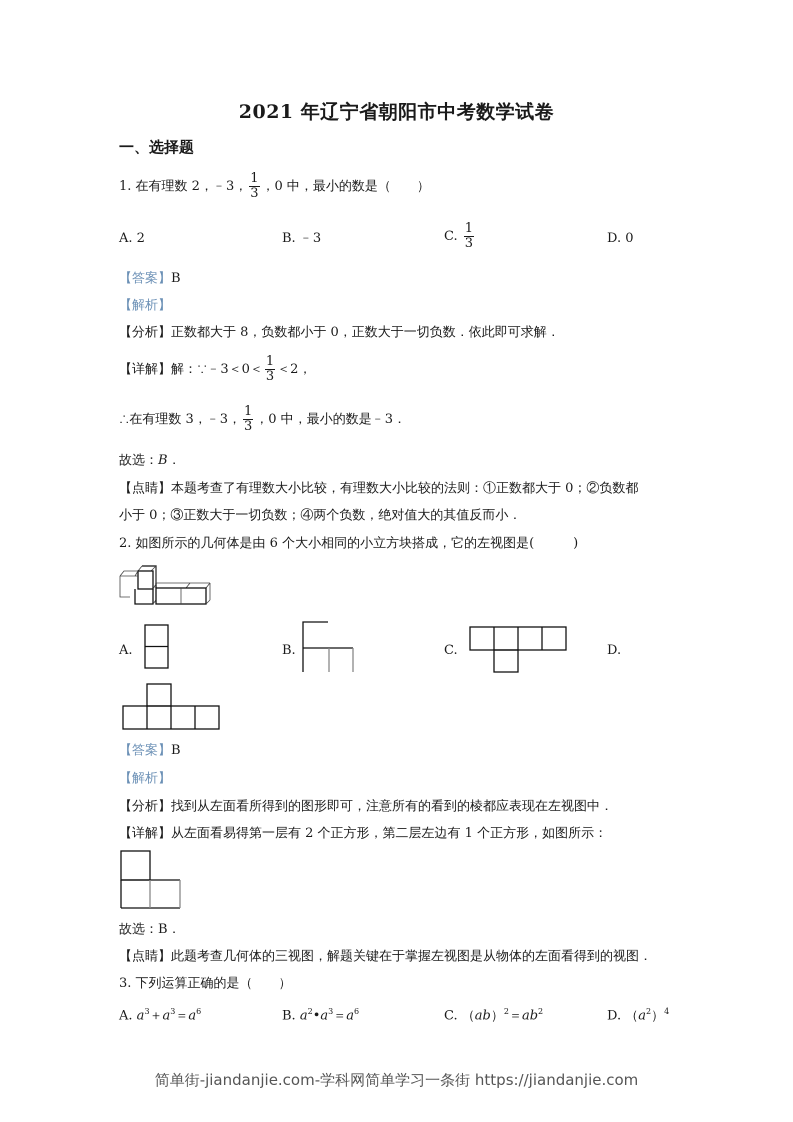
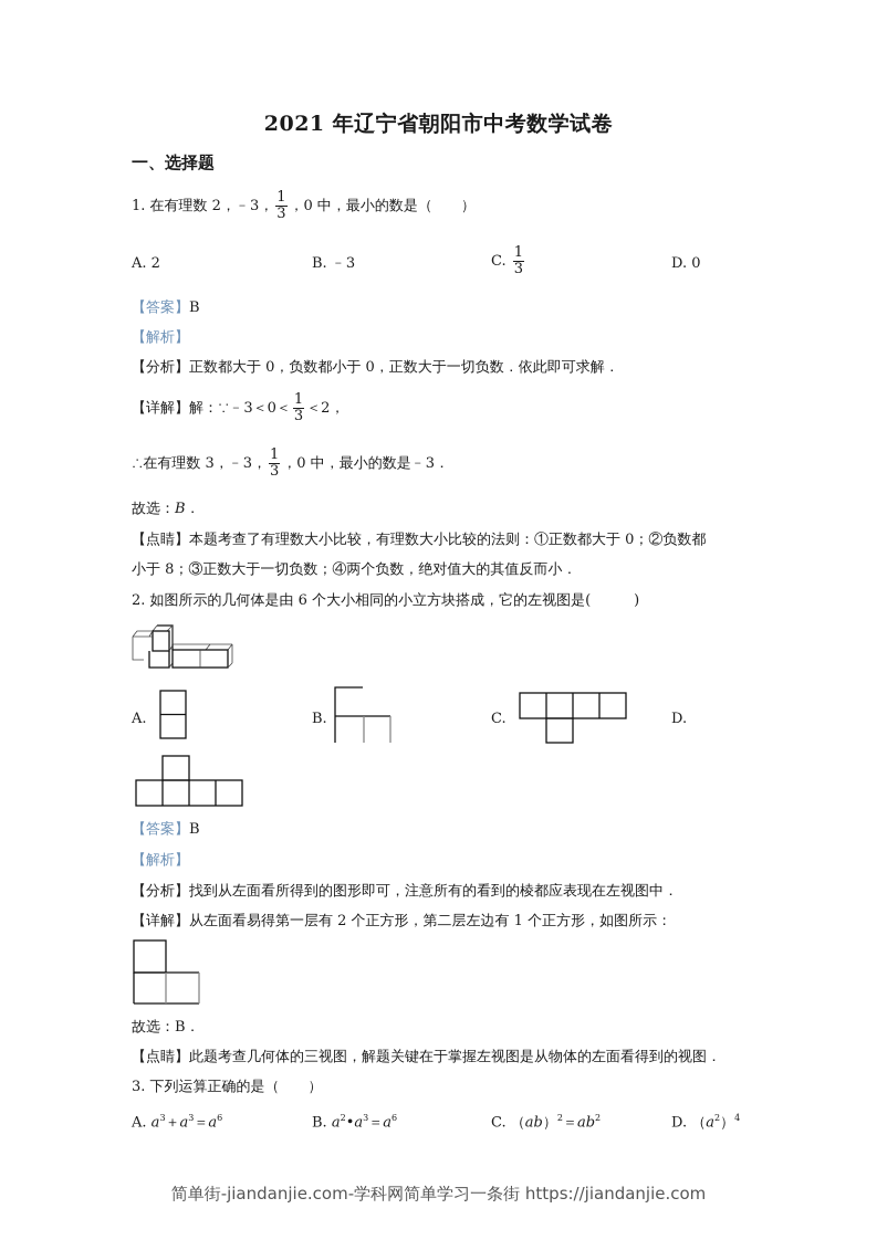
  2021 年辽宁省朝阳市中考数学试卷
  一、选择题
  1. 在有理数 2，﹣3，
  1
  3
  ，0 中，最小的数是（ ）
  A. 2
  B. ﹣3
  C.
  1
  3
  D. 0
  【答案】B
  【解析】
- 【分析】正数都大于 8，负数都小于 0，正数大于一切负数．依此即可求解．
+ 【分析】正数都大于 0，负数都小于 0，正数大于一切负数．依此即可求解．
  【详解】解：∵﹣3＜0＜
  1
  3
  ＜2，
  ∴在有理数 3，﹣3，
  1
  3
  ，0 中，最小的数是﹣3．
  故选：B．
  【点睛】本题考查了有理数大小比较，有理数大小比较的法则：①正数都大于 0；②负数都
- 小于 0；③正数大于一切负数；④两个负数，绝对值大的其值反而小．
+ 小于 8；③正数大于一切负数；④两个负数，绝对值大的其值反而小．
  2. 如图所示的几何体是由 6 个大小相同的小立方块搭成，它的左视图是( )
  A.
  B.
  C.
  D.
  【答案】B
  【解析】
  【分析】找到从左面看所得到的图形即可，注意所有的看到的棱都应表现在左视图中．
  【详解】从左面看易得第一层有 2 个正方形，第二层左边有 1 个正方形，如图所示：
  故选：B．
  【点睛】此题考查几何体的三视图，解题关键在于掌握左视图是从物体的左面看得到的视图．
  3. 下列运算正确的是（ ）
  A. a3＋a3＝a6
  B. a2•a3＝a6
  C. （ab）2＝ab2
  D. （a2）4
  简单街-jiandanjie.com-学科网简单学习一条街 https://jiandanjie.com
